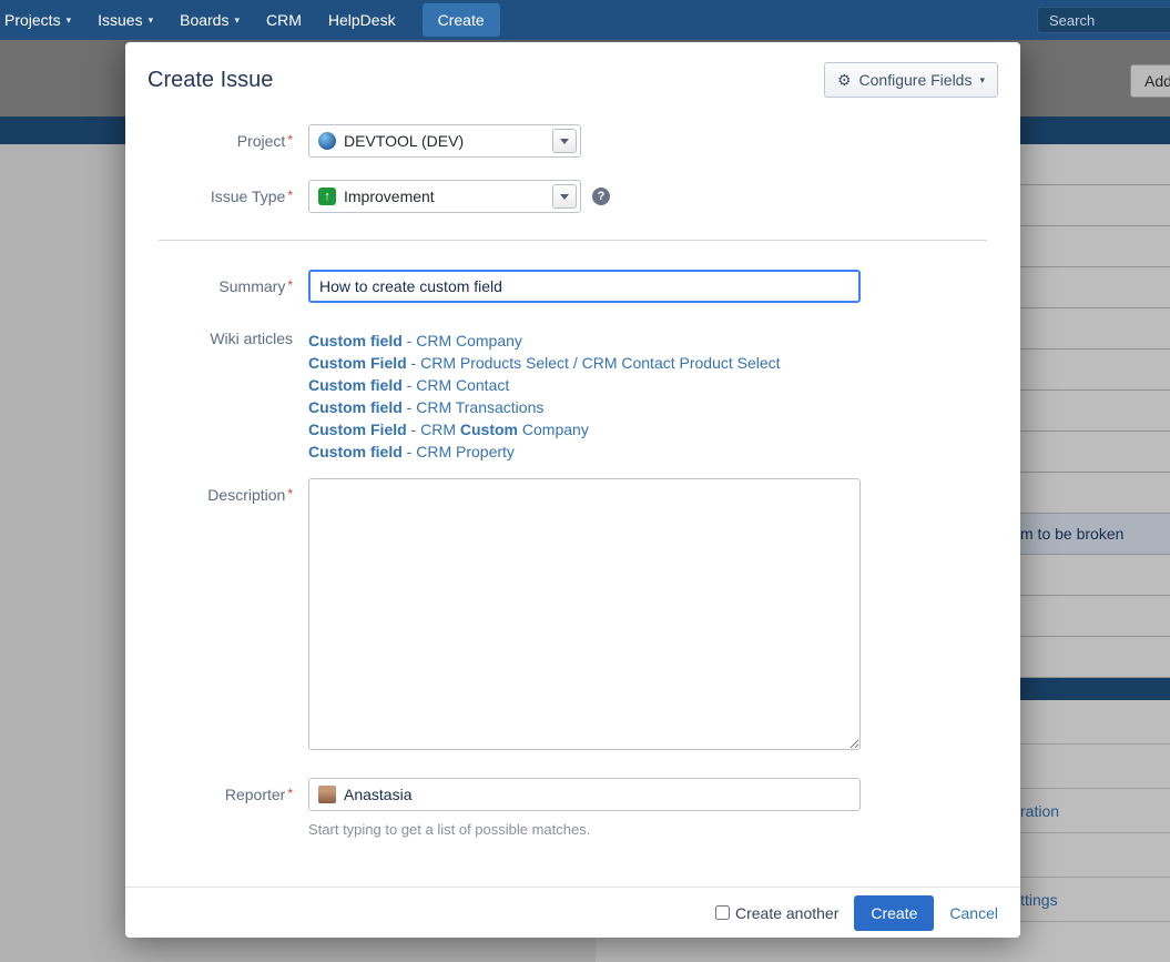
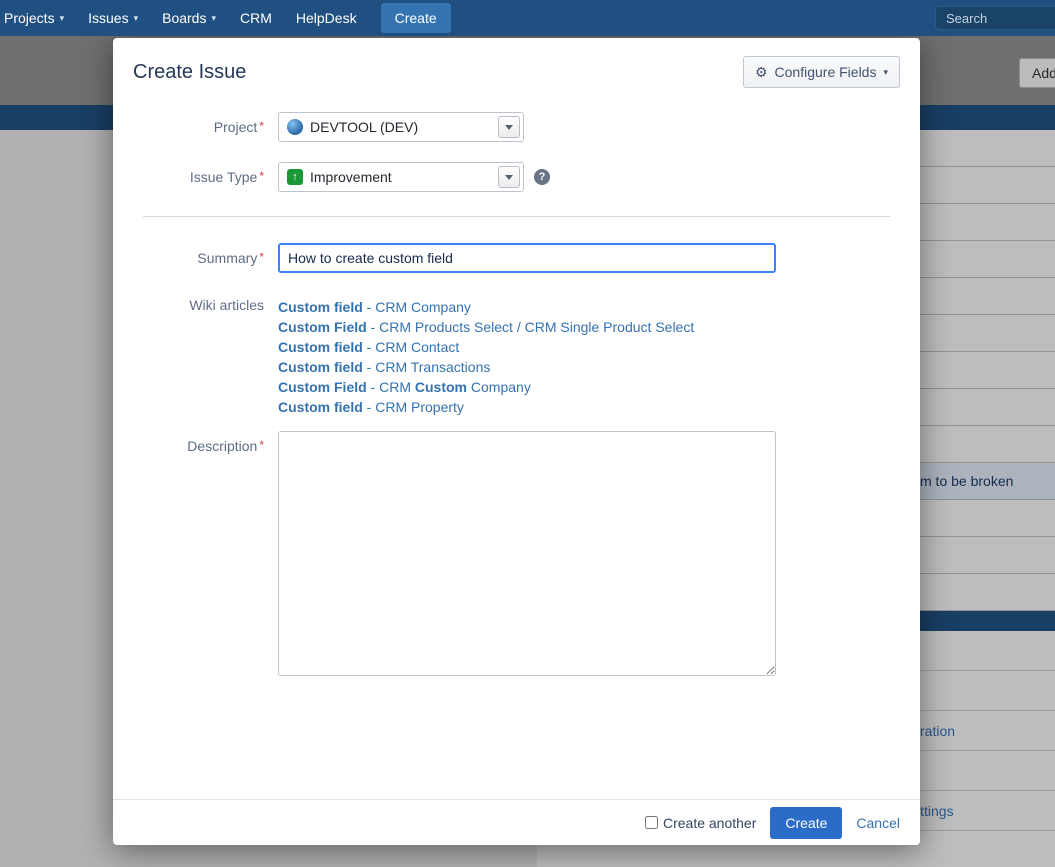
  Projects
  ▾
  Issues
  ▾
  Boards
  ▾
  CRM
  HelpDesk
  Create
  Search
  Add
  m to be broken
  ration
  ttings
  Create Issue
  ⚙
  Configure Fields
  ▾
  Project
  DEVTOOL (DEV)
  Issue Type
  ↑
  Improvement
  ?
  Summary
  How to create custom field
  Wiki articles
  Custom field - CRM Company
- Custom Field - CRM Products Select / CRM Contact Product Select
+ Custom Field - CRM Products Select / CRM Single Product Select
  Custom field - CRM Contact
  Custom field - CRM Transactions
  Custom Field - CRM Custom Company
  Custom field - CRM Property
  Description
- Reporter
- Anastasia
- Start typing to get a list of possible matches.
  Create another
  Create
  Cancel
